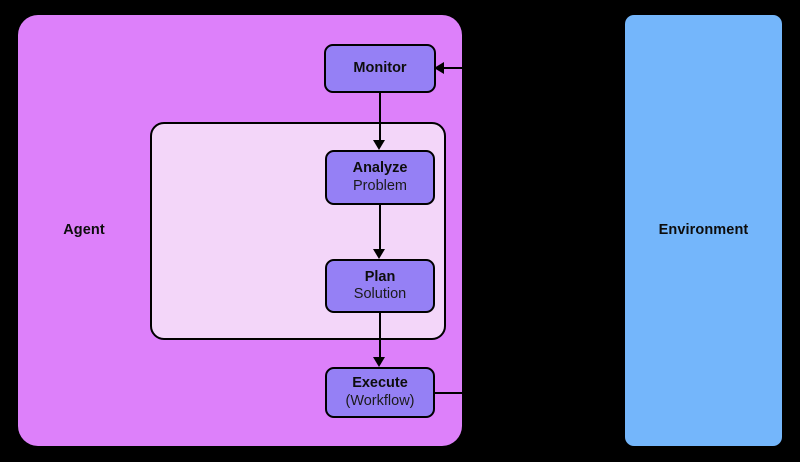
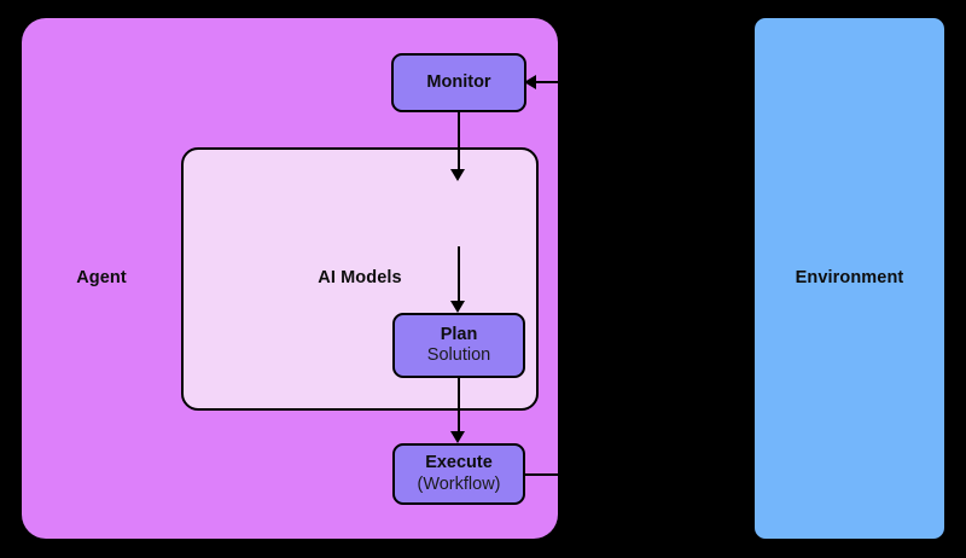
  Agent
+ AI Models
  Environment
  Monitor
- Analyze
- Problem
  Plan
  Solution
  Execute
  (Workflow)
